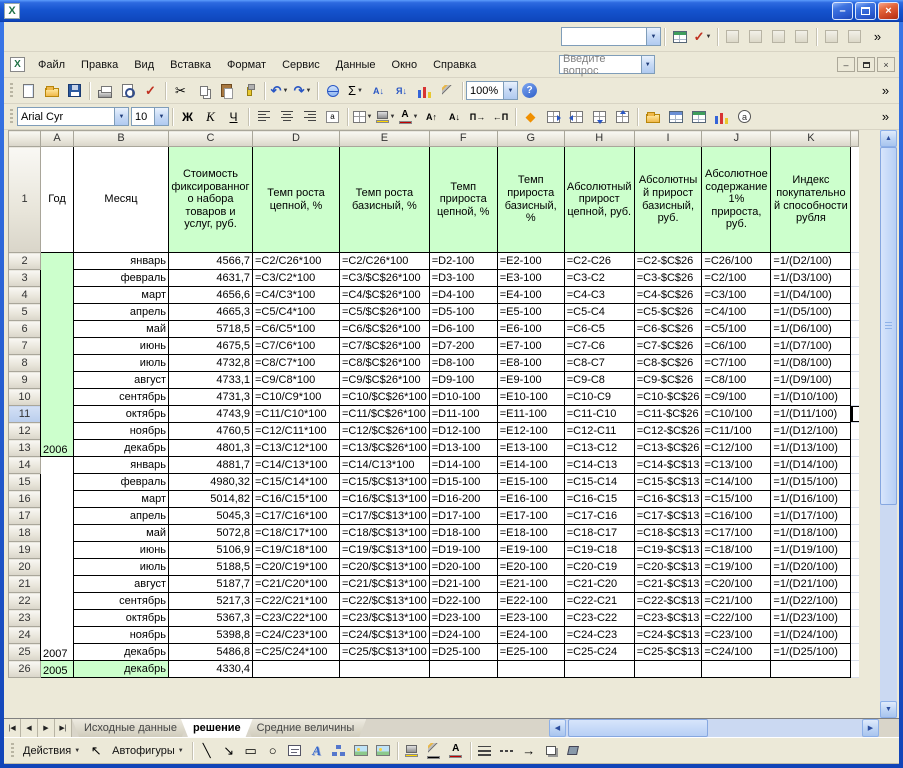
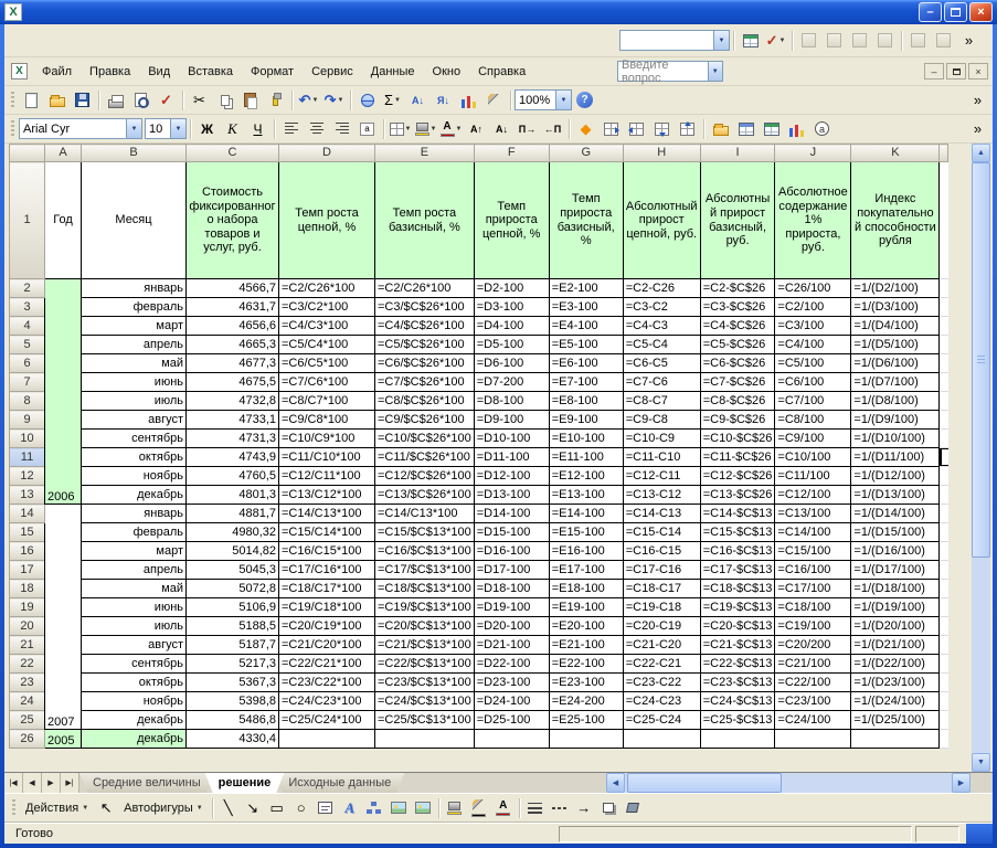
  X
  –
  ×
  ✓
  »
  X
  Файл
  Правка
  Вид
  Вставка
  Формат
  Сервис
  Данные
  Окно
  Справка
  Введите вопрос
  –
  ×
  ✓
  ✂
  ↶
  ↷
  Σ
  А↓
  Я↓
  100%
  ?
  »
  Arial Cyr
  10
  Ж
  К
  Ч
  а
  А
  А↑
  А↓
  П→
  ←П
  ◆
  а
  »
  	A	B	C	D	E	F	G	H	I	J	K
  1	Год	Месяц	Стоимость фиксированного набора товаров и услуг, руб.	Темп роста цепной, %	Темп роста базисный, %	Темп прироста цепной, %	Темп прироста базисный, %	Абсолютный прирост цепной, руб.	Абсолютный прирост базисный, руб.	Абсолютное содержание 1% прироста, руб.	Индекс покупательной способности рубля
  2	2006	январь	4566,7	=C2/C26*100	=C2/C26*100	=D2-100	=E2-100	=C2-C26	=C2-$C$26	=C26/100	=1/(D2/100)
  3	февраль	4631,7	=C3/C2*100	=C3/$C$26*100	=D3-100	=E3-100	=C3-C2	=C3-$C$26	=C2/100	=1/(D3/100)
  4	март	4656,6	=C4/C3*100	=C4/$C$26*100	=D4-100	=E4-100	=C4-C3	=C4-$C$26	=C3/100	=1/(D4/100)
  5	апрель	4665,3	=C5/C4*100	=C5/$C$26*100	=D5-100	=E5-100	=C5-C4	=C5-$C$26	=C4/100	=1/(D5/100)
- 6	май	5718,5	=C6/C5*100	=C6/$C$26*100	=D6-100	=E6-100	=C6-C5	=C6-$C$26	=C5/100	=1/(D6/100)
+ 6	май	4677,3	=C6/C5*100	=C6/$C$26*100	=D6-100	=E6-100	=C6-C5	=C6-$C$26	=C5/100	=1/(D6/100)
  7	июнь	4675,5	=C7/C6*100	=C7/$C$26*100	=D7-200	=E7-100	=C7-C6	=C7-$C$26	=C6/100	=1/(D7/100)
  8	июль	4732,8	=C8/C7*100	=C8/$C$26*100	=D8-100	=E8-100	=C8-C7	=C8-$C$26	=C7/100	=1/(D8/100)
  9	август	4733,1	=C9/C8*100	=C9/$C$26*100	=D9-100	=E9-100	=C9-C8	=C9-$C$26	=C8/100	=1/(D9/100)
  10	сентябрь	4731,3	=C10/C9*100	=C10/$C$26*100	=D10-100	=E10-100	=C10-C9	=C10-$C$26	=C9/100	=1/(D10/100)
  11	октябрь	4743,9	=C11/C10*100	=C11/$C$26*100	=D11-100	=E11-100	=C11-C10	=C11-$C$26	=C10/100	=1/(D11/100)
  12	ноябрь	4760,5	=C12/C11*100	=C12/$C$26*100	=D12-100	=E12-100	=C12-C11	=C12-$C$26	=C11/100	=1/(D12/100)
  13	декабрь	4801,3	=C13/C12*100	=C13/$C$26*100	=D13-100	=E13-100	=C13-C12	=C13-$C$26	=C12/100	=1/(D13/100)
  14	2007	январь	4881,7	=C14/C13*100	=C14/C13*100	=D14-100	=E14-100	=C14-C13	=C14-$C$13	=C13/100	=1/(D14/100)
  15	февраль	4980,32	=C15/C14*100	=C15/$C$13*100	=D15-100	=E15-100	=C15-C14	=C15-$C$13	=C14/100	=1/(D15/100)
- 16	март	5014,82	=C16/C15*100	=C16/$C$13*100	=D16-200	=E16-100	=C16-C15	=C16-$C$13	=C15/100	=1/(D16/100)
+ 16	март	5014,82	=C16/C15*100	=C16/$C$13*100	=D16-100	=E16-100	=C16-C15	=C16-$C$13	=C15/100	=1/(D16/100)
  17	апрель	5045,3	=C17/C16*100	=C17/$C$13*100	=D17-100	=E17-100	=C17-C16	=C17-$C$13	=C16/100	=1/(D17/100)
  18	май	5072,8	=C18/C17*100	=C18/$C$13*100	=D18-100	=E18-100	=C18-C17	=C18-$C$13	=C17/100	=1/(D18/100)
  19	июнь	5106,9	=C19/C18*100	=C19/$C$13*100	=D19-100	=E19-100	=C19-C18	=C19-$C$13	=C18/100	=1/(D19/100)
  20	июль	5188,5	=C20/C19*100	=C20/$C$13*100	=D20-100	=E20-100	=C20-C19	=C20-$C$13	=C19/100	=1/(D20/100)
- 21	август	5187,7	=C21/C20*100	=C21/$C$13*100	=D21-100	=E21-100	=C21-C20	=C21-$C$13	=C20/100	=1/(D21/100)
+ 21	август	5187,7	=C21/C20*100	=C21/$C$13*100	=D21-100	=E21-100	=C21-C20	=C21-$C$13	=C20/200	=1/(D21/100)
  22	сентябрь	5217,3	=C22/C21*100	=C22/$C$13*100	=D22-100	=E22-100	=C22-C21	=C22-$C$13	=C21/100	=1/(D22/100)
  23	октябрь	5367,3	=C23/C22*100	=C23/$C$13*100	=D23-100	=E23-100	=C23-C22	=C23-$C$13	=C22/100	=1/(D23/100)
- 24	ноябрь	5398,8	=C24/C23*100	=C24/$C$13*100	=D24-100	=E24-100	=C24-C23	=C24-$C$13	=C23/100	=1/(D24/100)
+ 24	ноябрь	5398,8	=C24/C23*100	=C24/$C$13*100	=D24-100	=E24-200	=C24-C23	=C24-$C$13	=C23/100	=1/(D24/100)
  25	декабрь	5486,8	=C25/C24*100	=C25/$C$13*100	=D25-100	=E25-100	=C25-C24	=C25-$C$13	=C24/100	=1/(D25/100)
  26	2005	декабрь	4330,4
- Исходные данные
+ Средние величины
  решение
- Средние величины
+ Исходные данные
  Действия
  ↖
  Автофигуры
  ╲
  ↘
  ▭
  ○
  А
  А
  →
+ Готово
